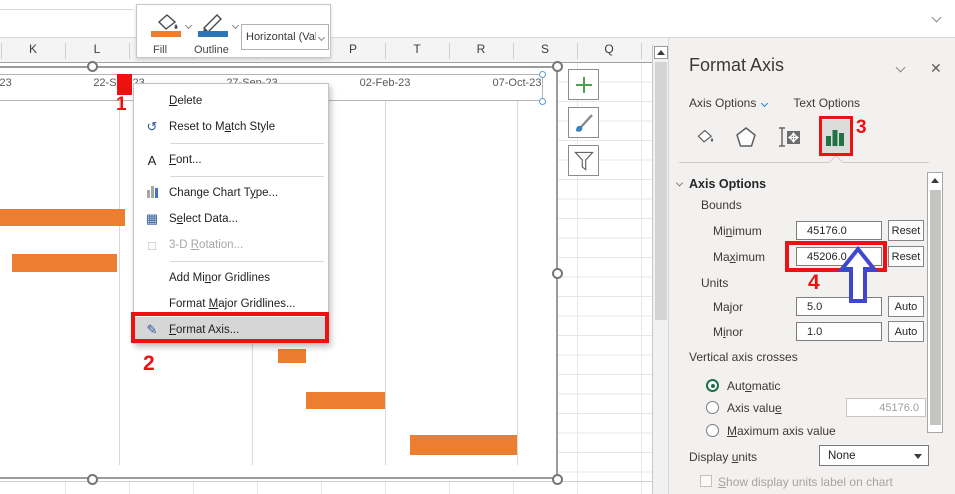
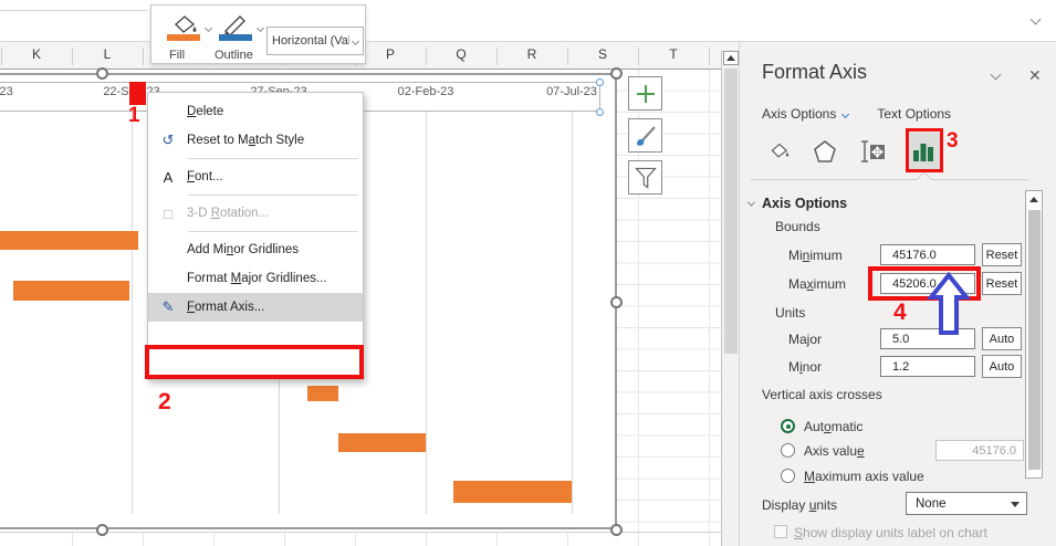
  K
  L
  P
- T
+ Q
  R
  S
- Q
+ T
  02-Feb-23
- 07-Oct-23
+ 07-Jul-23
  Fill
  Outline
  Horizontal (Va
  Delete
  ↺
  Reset to Match Style
  A
  Font...
- Change Chart Type...
- ▦
- Select Data...
  □
  3-D Rotation...
  Add Minor Gridlines
  Format Major Gridlines...
  ✎
  Format Axis...
  1
  2
  3
  4
  Format Axis
  ✕
  Axis Options
  Text Options
  Axis Options
  Bounds
  Minimum
  45176.0
  Reset
  Maximum
  45206.0
  Reset
  Units
  Major
  5.0
  Auto
  Minor
- 1.0
+ 1.2
  Auto
  Vertical axis crosses
  Automatic
  Axis value
  45176.0
  Maximum axis value
  Display units
  None
  Show display units label on chart
